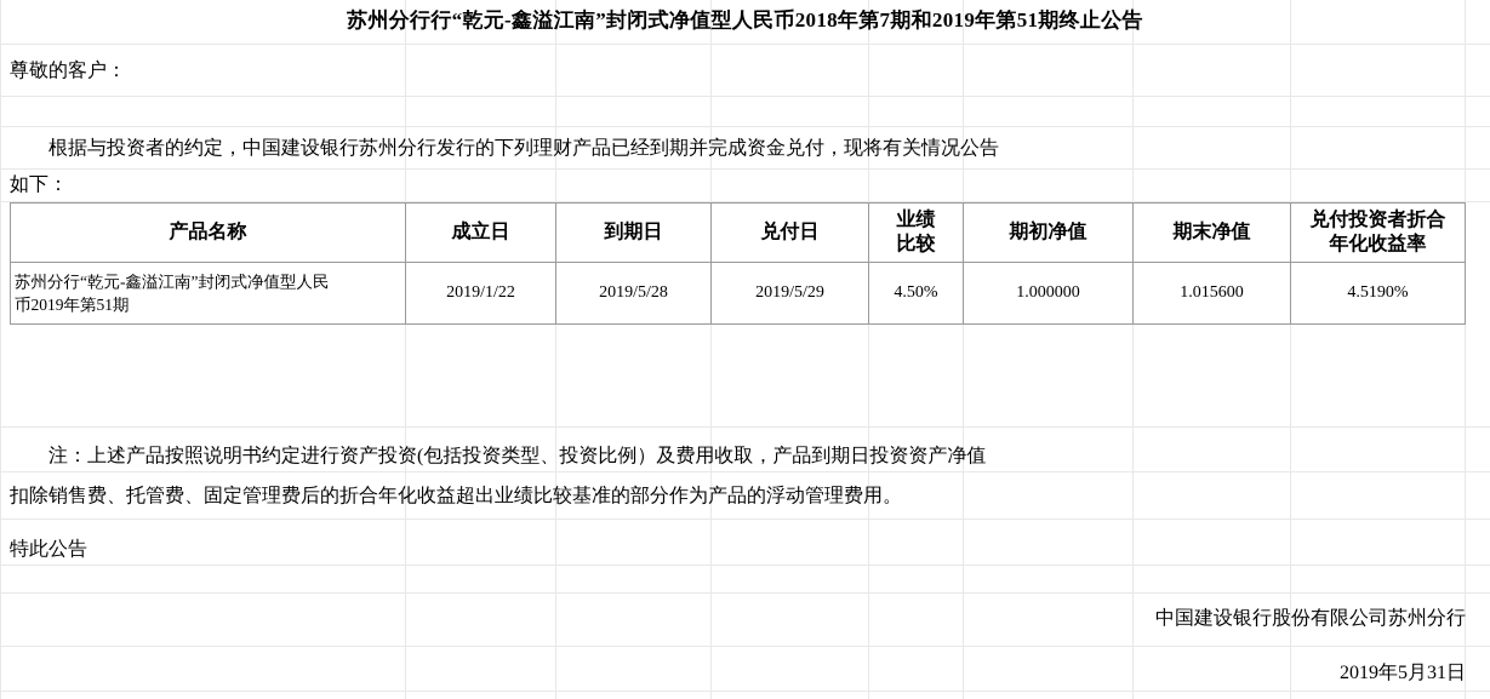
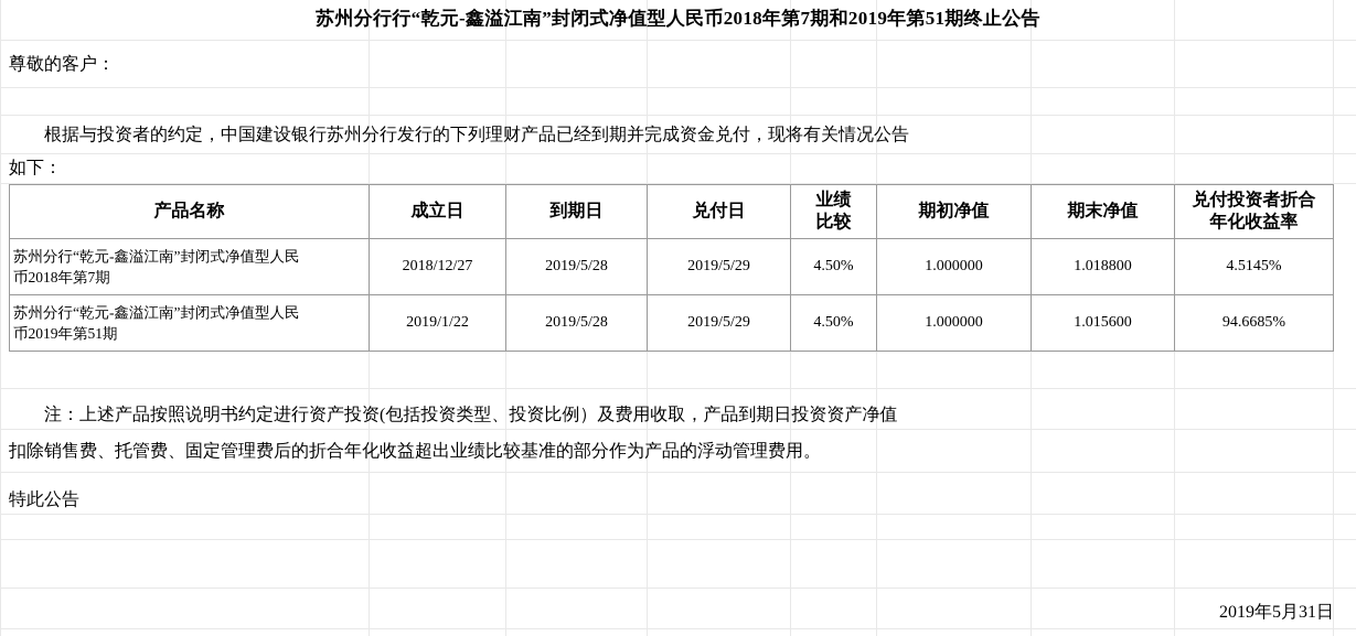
  苏州分行行“乾元-鑫溢江南”封闭式净值型人民币2018年第7期和2019年第51期终止公告
  尊敬的客户：
  根据与投资者的约定，中国建设银行苏州分行发行的下列理财产品已经到期并完成资金兑付，现将有关情况公告
  如下：
  产品名称	成立日	到期日	兑付日	业绩 比较	期初净值	期末净值	兑付投资者折合 年化收益率
+ 苏州分行“乾元-鑫溢江南”封闭式净值型人民 币2018年第7期	2018/12/27	2019/5/28	2019/5/29	4.50%	1.000000	1.018800	4.5145%
- 苏州分行“乾元-鑫溢江南”封闭式净值型人民 币2019年第51期	2019/1/22	2019/5/28	2019/5/29	4.50%	1.000000	1.015600	4.5190%
+ 苏州分行“乾元-鑫溢江南”封闭式净值型人民 币2019年第51期	2019/1/22	2019/5/28	2019/5/29	4.50%	1.000000	1.015600	94.6685%
  注：上述产品按照说明书约定进行资产投资(包括投资类型、投资比例）及费用收取，产品到期日投资资产净值
  扣除销售费、托管费、固定管理费后的折合年化收益超出业绩比较基准的部分作为产品的浮动管理费用。
  特此公告
- 中国建设银行股份有限公司苏州分行
  2019年5月31日
